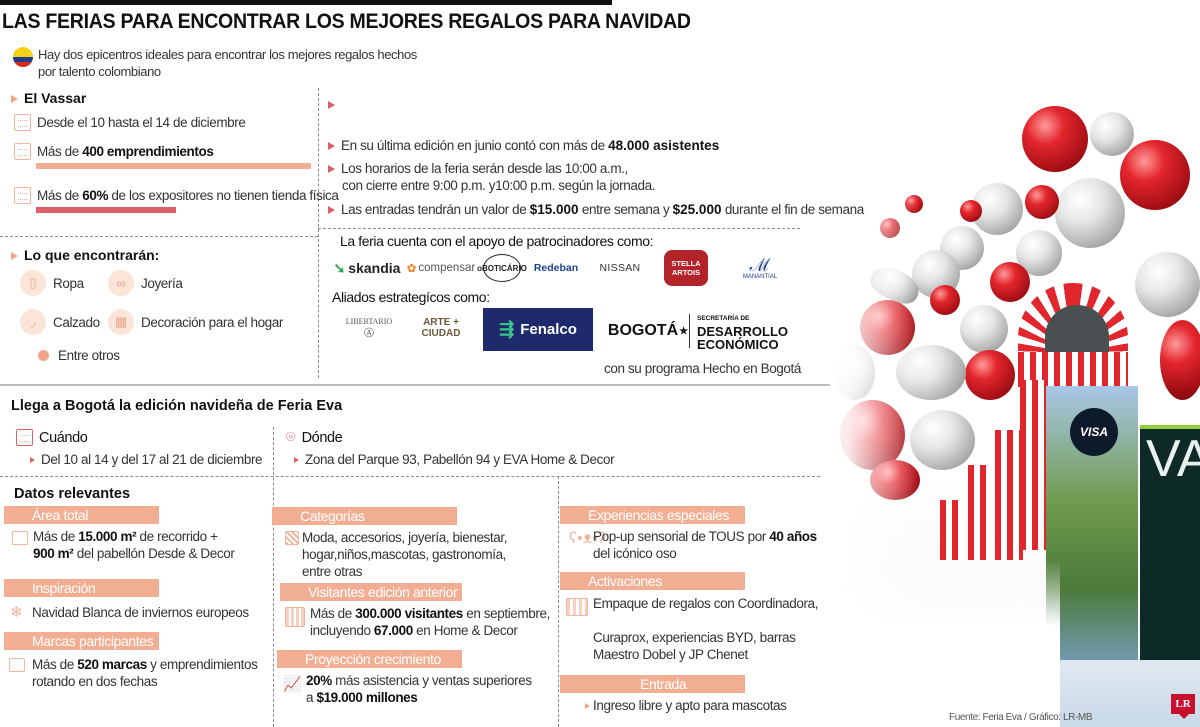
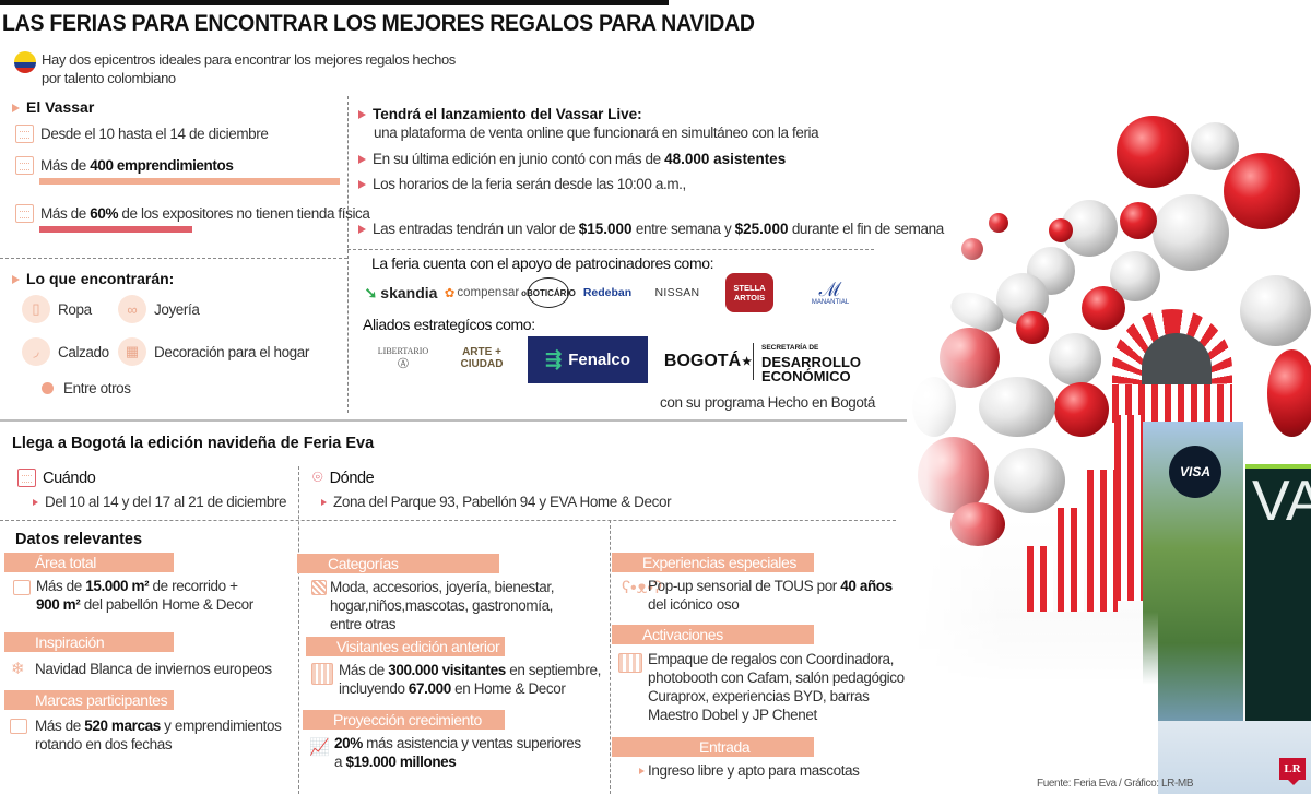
  VISA
  VA
  LAS FERIAS PARA ENCONTRAR LOS MEJORES REGALOS PARA NAVIDAD
  Hay dos epicentros ideales para encontrar los mejores regalos hechos por talento colombiano
  El Vassar
  Desde el 10 hasta el 14 de diciembre
  Más de 400 emprendimientos
  Más de 60% de los expositores no tienen tienda física
  Lo que encontrarán:
  ▯
  Ropa
  ∞
  Joyería
  ◞
  Calzado
  ▦
  Decoración para el hogar
  Entre otros
+ Tendrá el lanzamiento del Vassar Live:
+ una plataforma de venta online que funcionará en simultáneo con la feria
  En su última edición en junio contó con más de 48.000 asistentes
  Los horarios de la feria serán desde las 10:00 a.m.,
- con cierre entre 9:00 p.m. y10:00 p.m. según la jornada.
  Las entradas tendrán un valor de $15.000 entre semana y $25.000 durante el fin de semana
  La feria cuenta con el apoyo de patrocinadores como:
  ➘
  skandia
  ✿
  compensar
  oBOTICÁRIO
  Redeban
  NISSAN
  STELLA ARTOIS
  ℳ
  Aliados estrategícos como:
  LIBERTARIO
  Ⓐ
  ARTE + CIUDAD
  ⇶
  Fenalco
  BOGOTÁ
  ★
  DESARROLLO
  ECONÓMICO
  con su programa Hecho en Bogotá
  Llega a Bogotá la edición navideña de Feria Eva
  Cuándo
  Del 10 al 14 y del 17 al 21 de diciembre
  ⌾
  Dónde
  Zona del Parque 93, Pabellón 94 y EVA Home & Decor
  Datos relevantes
  Área total
  Más de 15.000 m² de recorrido +
- 900 m² del pabellón Desde & Decor
+ 900 m² del pabellón Home & Decor
  Inspiración
  ❄
  Navidad Blanca de inviernos europeos
  Marcas participantes
  Más de 520 marcas y emprendimientos
  rotando en dos fechas
  Categorías
  Moda, accesorios, joyería, bienestar,
  hogar,niños,mascotas, gastronomía,
  entre otras
  Visitantes edición anterior
  Más de 300.000 visitantes en septiembre,
  incluyendo 67.000 en Home & Decor
  Proyección crecimiento
  📈
  20% más asistencia y ventas superiores
  a $19.000 millones
  Experiencias especiales
  ʕ•ᴥ•ʔ
  Pop-up sensorial de TOUS por 40 años
  del icónico oso
  Activaciones
  Empaque de regalos con Coordinadora,
+ photobooth con Cafam, salón pedagógico
  Curaprox, experiencias BYD, barras
  Maestro Dobel y JP Chenet
  Entrada
  Ingreso libre y apto para mascotas
  Fuente: Feria Eva / Gráfico: LR-MB
  LR
